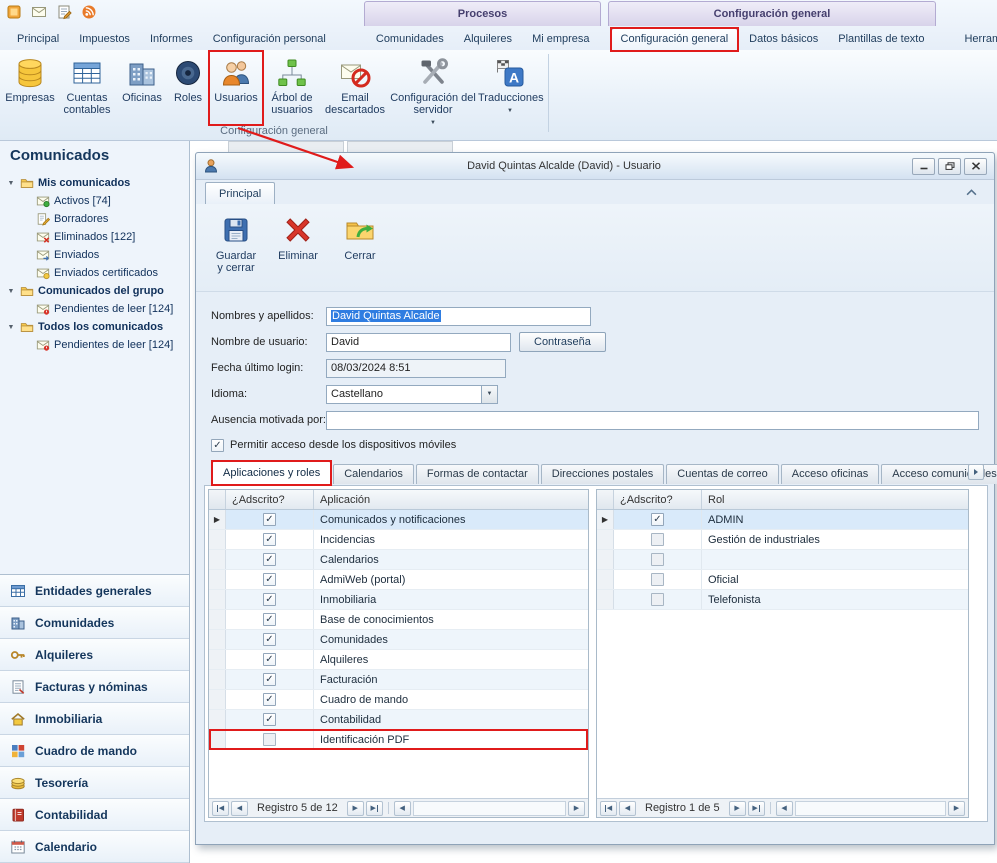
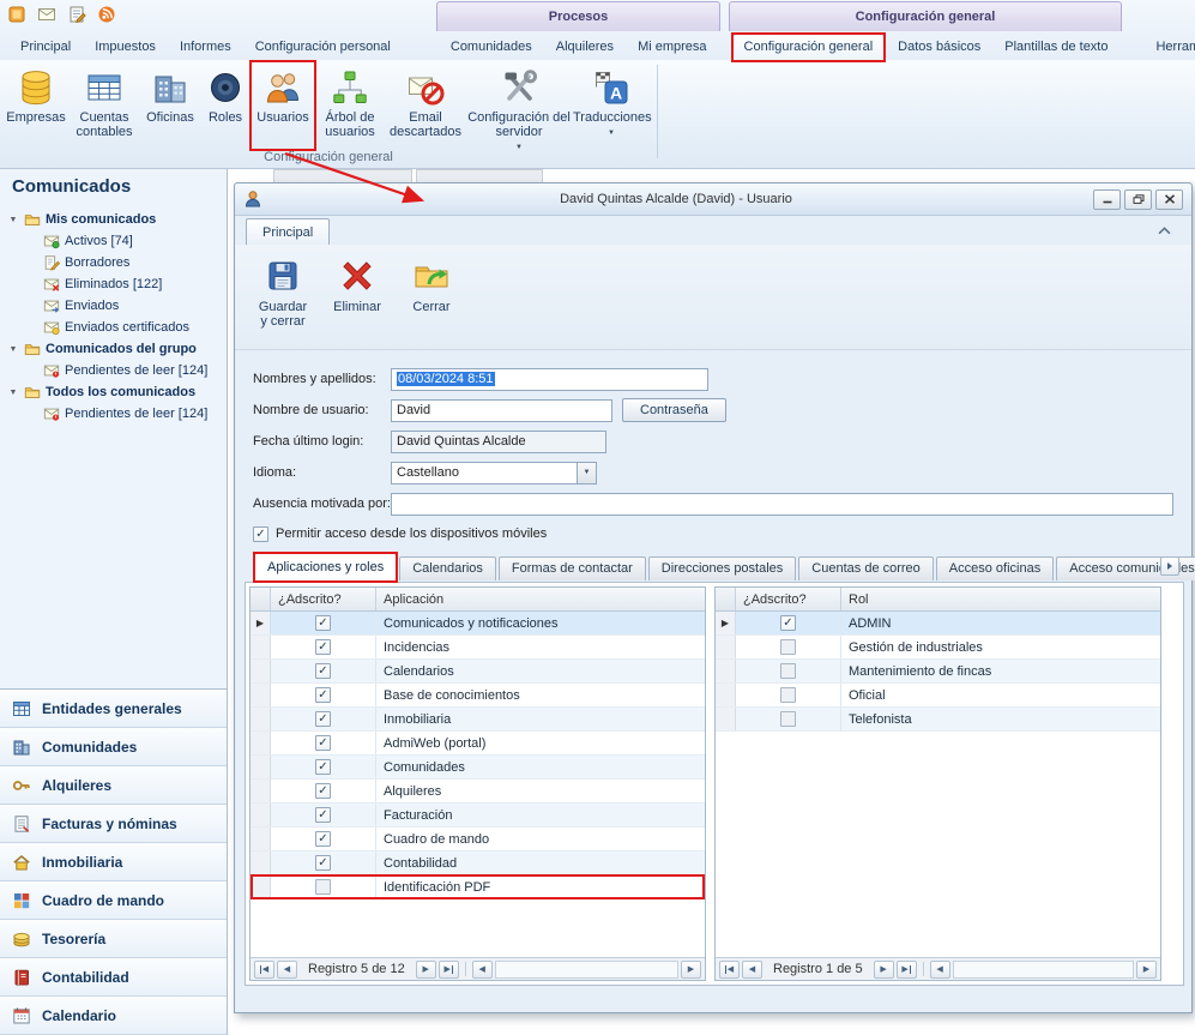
  Procesos
  Configuración general
  Principal
  Impuestos
  Informes
  Configuración personal
  Comunidades
  Alquileres
  Mi empresa
  Configuración general
  Datos básicos
  Plantillas de texto
  Empresas
  Cuentas contables
  Oficinas
  Roles
  Usuarios
  Árbol de usuarios
  Email descartados
  Configuración del servidor
  A
  Traducciones
  Confuración general
  Comunicados
  Mis comunicados
  Activos [74]
  Borradores
  Eliminados [122]
  Enviados
  Enviados certificados
  Comunicados del grupo
  Pendientes de leer [124]
  Todos los comunicados
  Pendientes de leer [124]
  Entidades generales
  Comunidades
  Alquileres
  Facturas y nóminas
  Inmobiliaria
  Cuadro de mando
  Tesorería
  Contabilidad
  Calendario
  David Quintas Alcalde (David) - Usuario
  Principal
  Guardar y cerrar
  Eliminar
  Cerrar
  Nombres y apellidos:
- David Quintas Alcalde
+ 08/03/2024 8:51
  Nombre de usuario:
  David
  Contraseña
  Fecha último login:
- 08/03/2024 8:51
+ David Quintas Alcalde
  Idioma:
  Castellano
  Ausencia motivada por:
  ✓
  Permitir acceso desde los dispositivos móviles
  Aplicaciones y roles
  Calendarios
  Formas de contactar
  Direcciones postales
  Cuentas de correo
  Acceso oficinas
  Acceso comunies
  ¿Adscrito?
  Aplicación
  ▶
  ✓
  Comunicados y notificaciones
  ✓
  Incidencias
  ✓
  Calendarios
  ✓
- AdmiWeb (portal)
+ Base de conocimientos
  ✓
  Inmobiliaria
  ✓
- Base de conocimientos
+ AdmiWeb (portal)
  ✓
  Comunidades
  ✓
  Alquileres
  ✓
  Facturación
  ✓
  Cuadro de mando
  ✓
  Contabilidad
  Identificación PDF
  Registro 5 de 12
  ¿Adscrito?
  Rol
  ▶
  ✓
  ADMIN
  Gestión de industriales
+ Mantenimiento de fincas
  Oficial
  Telefonista
  Registro 1 de 5
